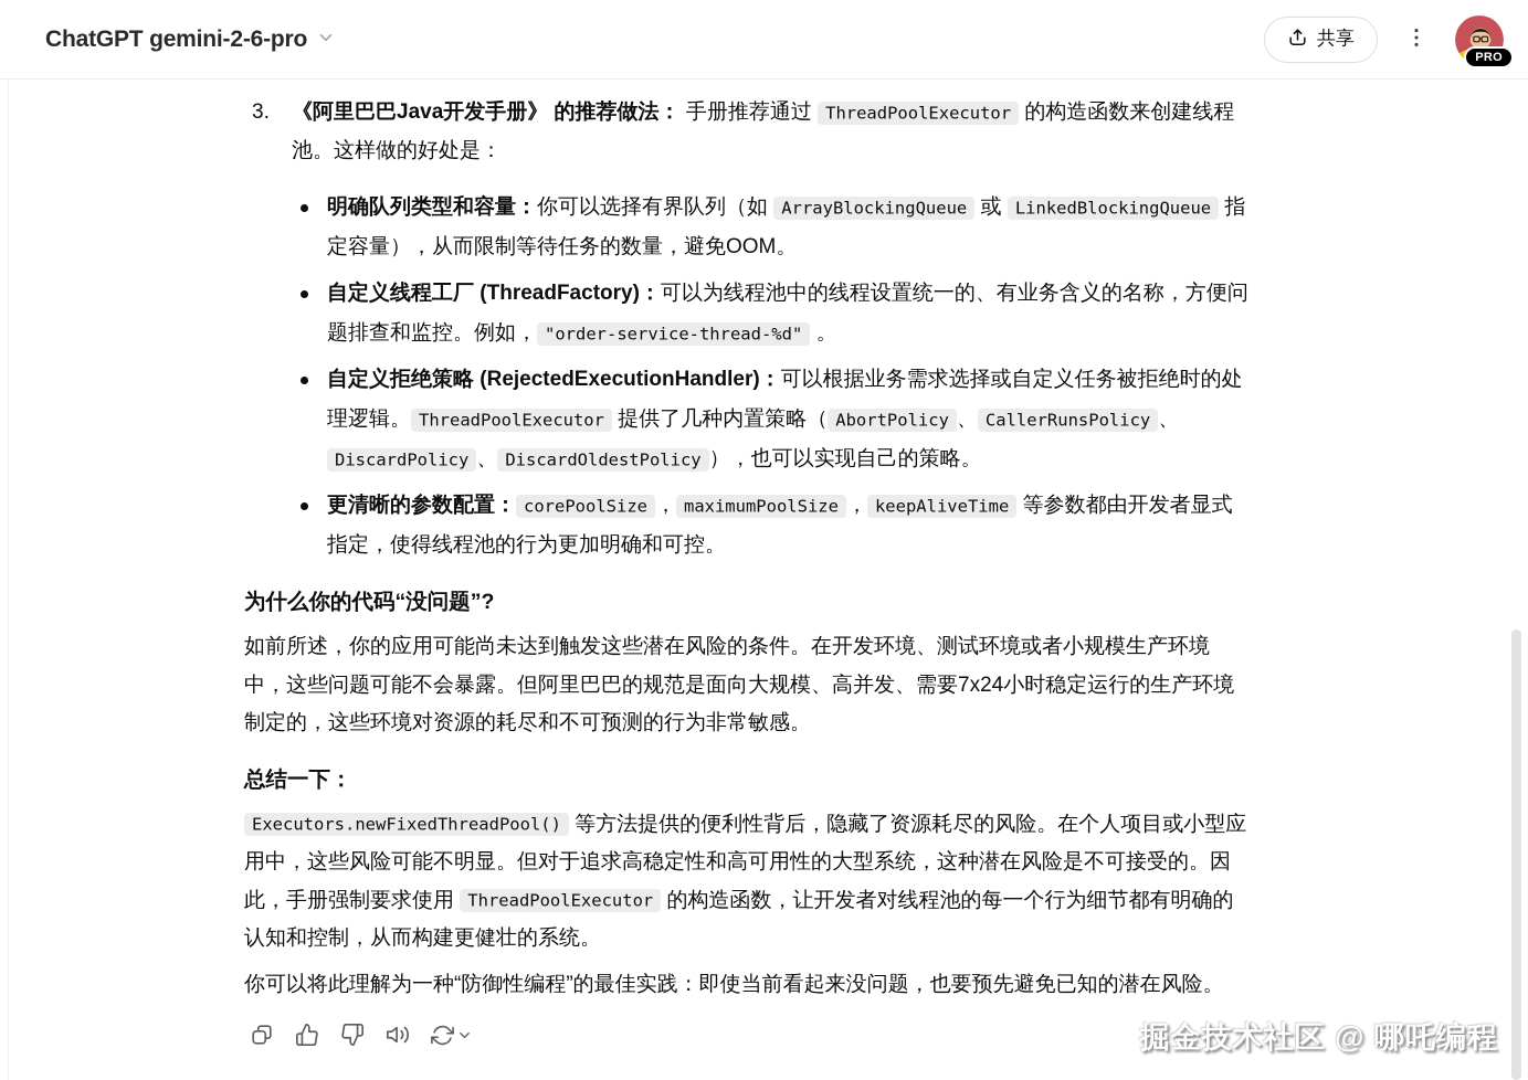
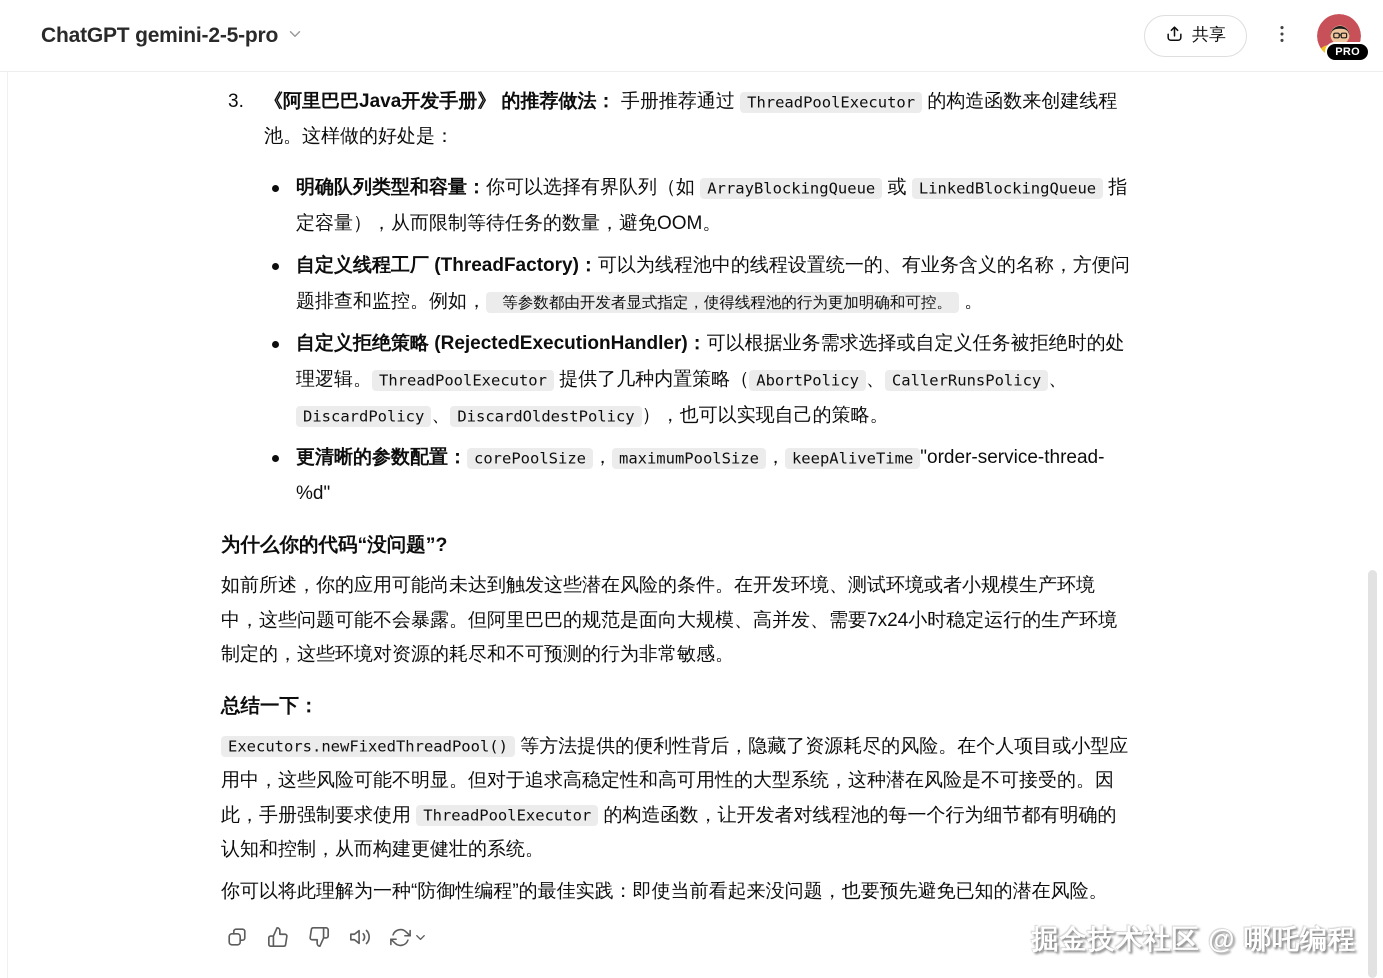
- ChatGPT gemini-2-6-pro
+ ChatGPT gemini-2-5-pro
  共享
  PRO
  3.
  《阿里巴巴Java开发手册》 的推荐做法： 手册推荐通过 ThreadPoolExecutor 的构造函数来创建线程池。这样做的好处是：
  明确队列类型和容量：你可以选择有界队列（如 ArrayBlockingQueue 或 LinkedBlockingQueue 指定容量），从而限制等待任务的数量，避免OOM。
- 自定义线程工厂 (ThreadFactory)：可以为线程池中的线程设置统一的、有业务含义的名称，方便问题排查和监控。例如， "order-service-thread-%d" 。
+ 自定义线程工厂 (ThreadFactory)：可以为线程池中的线程设置统一的、有业务含义的名称，方便问题排查和监控。例如， 等参数都由开发者显式指定，使得线程池的行为更加明确和可控。 。
  自定义拒绝策略 (RejectedExecutionHandler)：可以根据业务需求选择或自定义任务被拒绝时的处理逻辑。 ThreadPoolExecutor 提供了几种内置策略（ AbortPolicy 、 CallerRunsPolicy 、DiscardPolicy 、 DiscardOldestPolicy ），也可以实现自己的策略。
- 更清晰的参数配置： corePoolSize ， maximumPoolSize ， keepAliveTime 等参数都由开发者显式指定，使得线程池的行为更加明确和可控。
+ 更清晰的参数配置： corePoolSize ， maximumPoolSize ， keepAliveTime "order-service-thread-%d"
  为什么你的代码“没问题”?
  如前所述，你的应用可能尚未达到触发这些潜在风险的条件。在开发环境、测试环境或者小规模生产环境中，这些问题可能不会暴露。但阿里巴巴的规范是面向大规模、高并发、需要7x24小时稳定运行的生产环境制定的，这些环境对资源的耗尽和不可预测的行为非常敏感。
  总结一下：
  Executors.newFixedThreadPool() 等方法提供的便利性背后，隐藏了资源耗尽的风险。在个人项目或小型应用中，这些风险可能不明显。但对于追求高稳定性和高可用性的大型系统，这种潜在风险是不可接受的。因此，手册强制要求使用 ThreadPoolExecutor 的构造函数，让开发者对线程池的每一个行为细节都有明确的认知和控制，从而构建更健壮的系统。
  你可以将此理解为一种“防御性编程”的最佳实践：即使当前看起来没问题，也要预先避免已知的潜在风险。
  掘金技术社区 @ 哪吒编程
